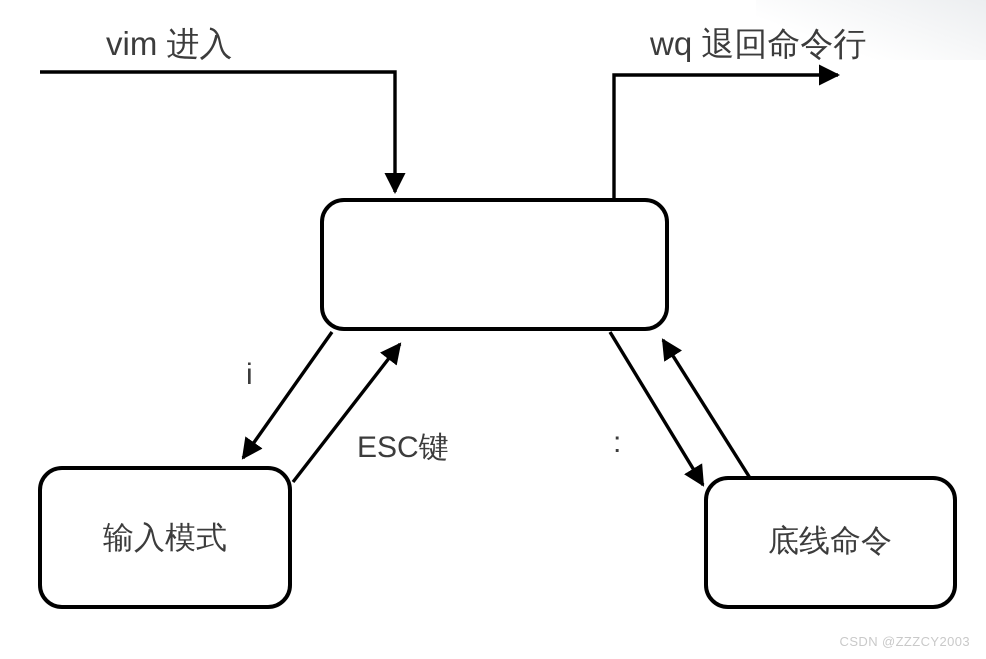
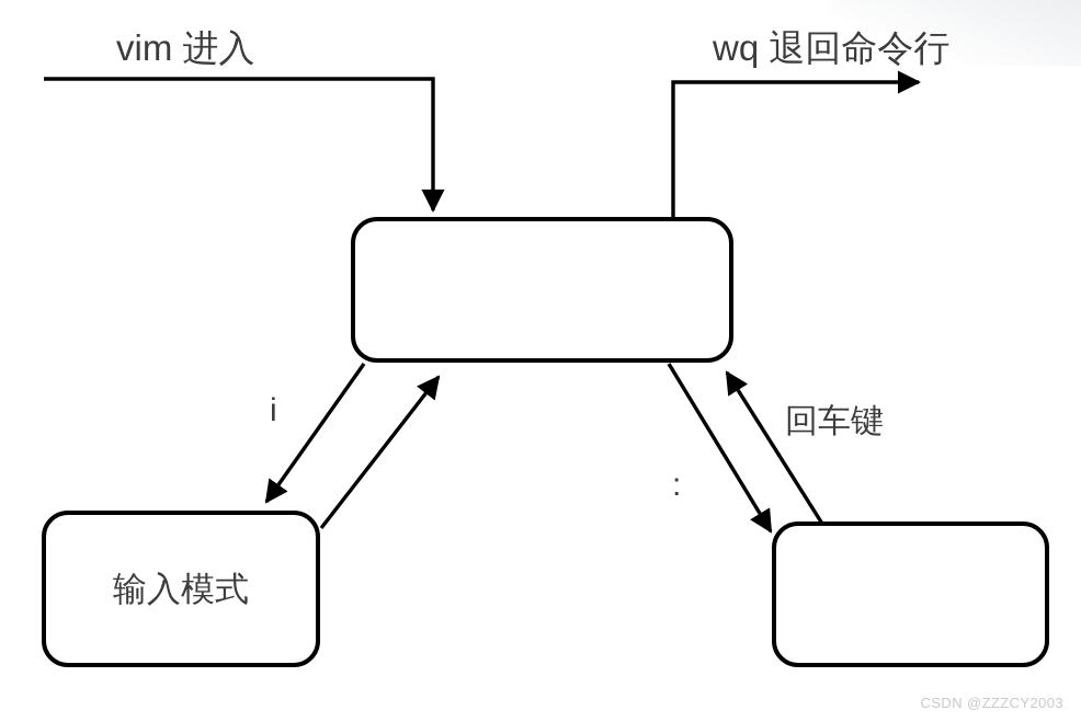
  输入模式
- 底线命令
  vim 进入
  wq 退回命令行
  i
- ESC键
  :
+ 回车键
  CSDN @ZZZCY2003
